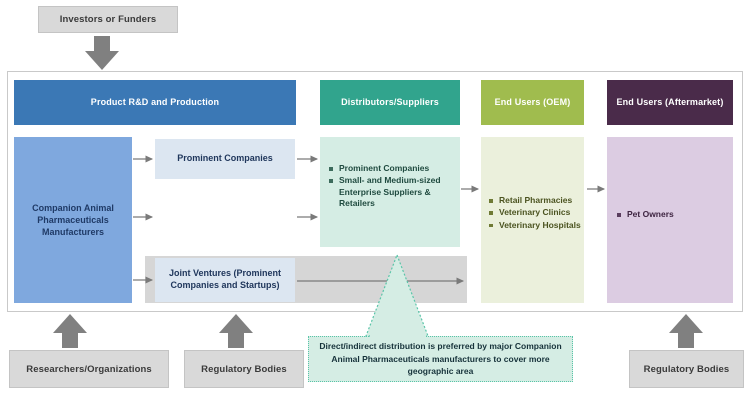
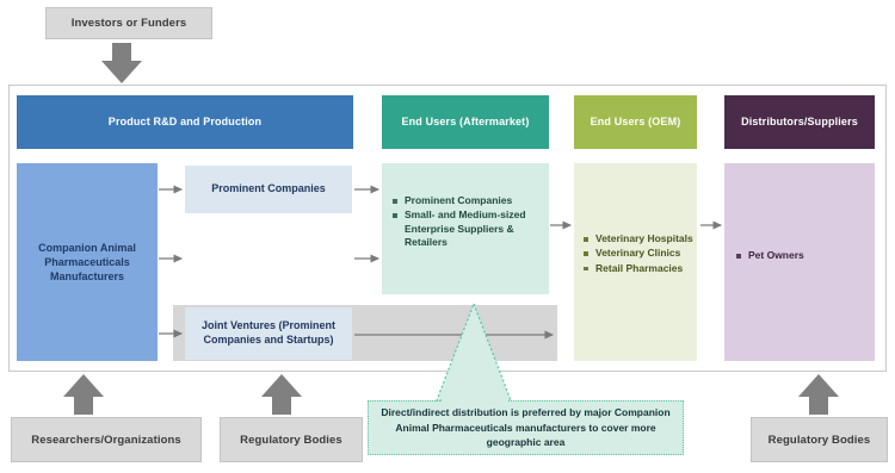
  Investors or Funders
  Product R&D and Production
- Distributors/Suppliers
+ End Users (Aftermarket)
  End Users (OEM)
- End Users (Aftermarket)
+ Distributors/Suppliers
  Companion Animal Pharmaceuticals Manufacturers
  Prominent Companies
  Joint Ventures (Prominent Companies and Startups)
  Prominent Companies
  Small- and Medium-sized Enterprise Suppliers & Retailers
- Retail Pharmacies
+ Veterinary Hospitals
  Veterinary Clinics
- Veterinary Hospitals
+ Retail Pharmacies
  Pet Owners
  Direct/indirect distribution is preferred by major Companion Animal Pharmaceuticals manufacturers to cover more geographic area
  Researchers/Organizations
  Regulatory Bodies
  Regulatory Bodies
